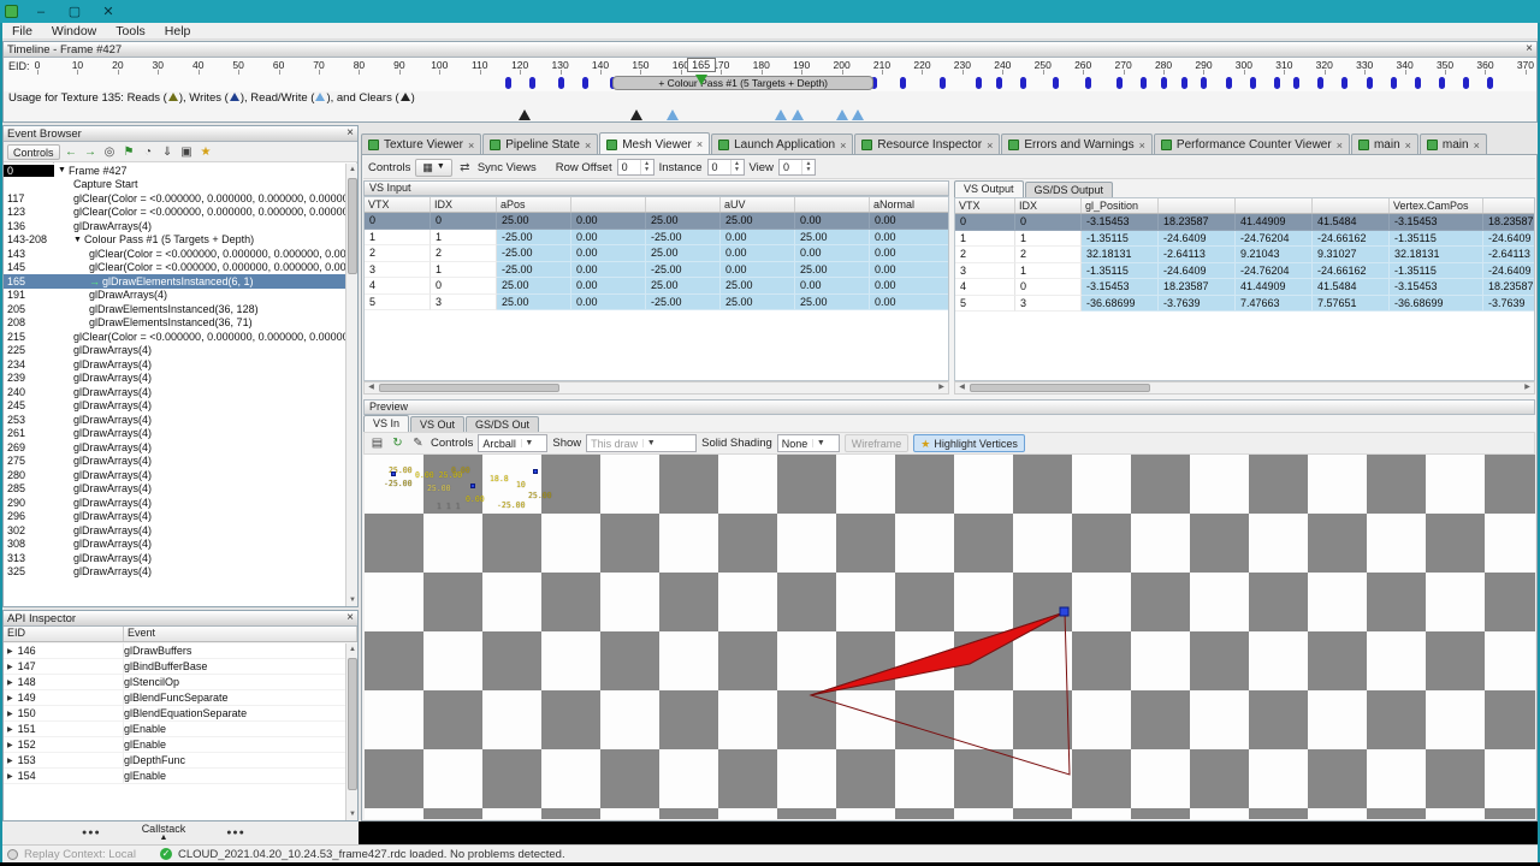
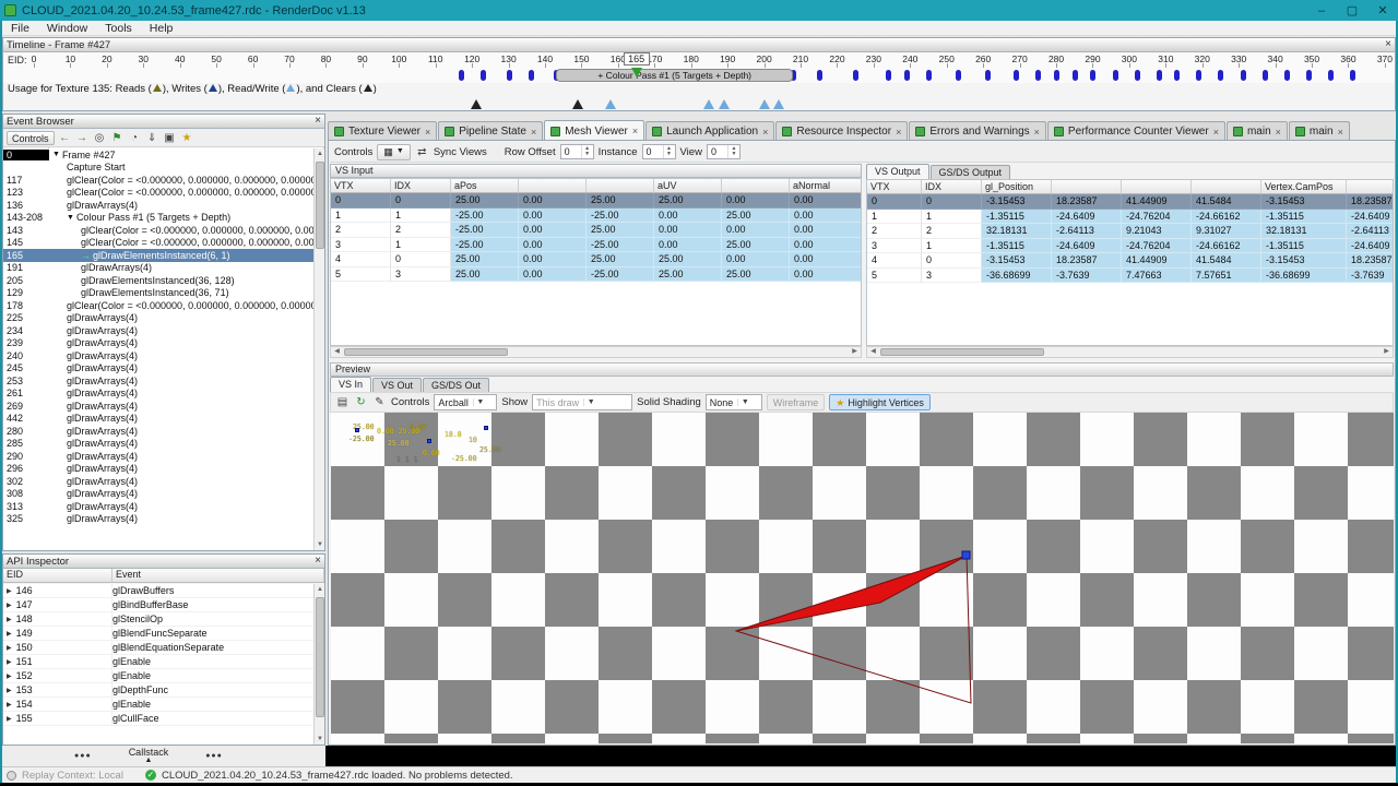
+ CLOUD_2021.04.20_10.24.53_frame427.rdc - RenderDoc v1.13
  –
  ▢
  ✕
  File
  Window
  Tools
  Help
  Timeline - Frame #427
  ×
  EID:
  0
  10
  20
  30
  40
  50
  60
  70
  80
  90
  100
  110
  120
  130
  140
  150
  180
  190
  200
  210
  220
  230
  240
  250
  260
  270
  280
  290
  300
  310
  320
  330
  340
  350
  360
  370
  165
  + Colour Pass #1 (5 Targets + Depth)
  Usage for Texture 135: Reads ( ), Writes ( ), Read/Write ( ), and Clears ( )
  Event Browser
  ×
  Controls
  ←
  →
  ◎
  ⚑
  ◔
  ⇓
  ▣
  ★
  0
  Frame #427
  Capture Start
  117
  glClear(Color = <0.000000, 0.000000, 0.000000, 0.0000
  123
  glClear(Color = <0.000000, 0.000000, 0.000000, 0.0000
  136
  glDrawArrays(4)
  143-208
  Colour Pass #1 (5 Targets + Depth)
  143
  glClear(Color = <0.000000, 0.000000, 0.000000, 0.00
  145
  glClear(Color = <0.000000, 0.000000, 0.000000, 0.00
  165
  →
  glDrawElementsInstanced(6, 1)
  191
  glDrawArrays(4)
  205
  glDrawElementsInstanced(36, 128)
- 208
+ 129
  glDrawElementsInstanced(36, 71)
- 215
+ 178
  glClear(Color = <0.000000, 0.000000, 0.000000, 0.0000
  225
  glDrawArrays(4)
  234
  glDrawArrays(4)
  239
  glDrawArrays(4)
  240
  glDrawArrays(4)
  245
  glDrawArrays(4)
  253
  glDrawArrays(4)
  261
  glDrawArrays(4)
  269
  glDrawArrays(4)
- 275
+ 442
  glDrawArrays(4)
  280
  glDrawArrays(4)
  285
  glDrawArrays(4)
  290
  glDrawArrays(4)
  296
  glDrawArrays(4)
  302
  glDrawArrays(4)
  308
  glDrawArrays(4)
  313
  glDrawArrays(4)
  325
  glDrawArrays(4)
  API Inspector
  ×
  EID
  Event
  146
  glDrawBuffers
  147
  glBindBufferBase
  148
  glStencilOp
  149
  glBlendFuncSeparate
  150
  glBlendEquationSeparate
  151
  glEnable
  152
  glEnable
  153
  glDepthFunc
  154
  glEnable
+ 155
+ glCullFace
  Callstack
  Texture Viewer
  ×
  Pipeline State
  ×
  Mesh Viewer
  ×
  Launch Application
  ×
  Resource Inspector
  ×
  Errors and Warnings
  ×
  Performance Counter Viewer
  ×
  main
  ×
  main
  ×
  Controls
  ▦
  ⇄
  Sync Views
  Row Offset
  0
  Instance
  0
  View
  0
  VS Input
  VTX
  IDX
  aPos
  aUV
  aNormal
  0
  0
  25.00
  0.00
  25.00
  25.00
  0.00
  0.00
  1
  1
  -25.00
  0.00
  -25.00
  0.00
  25.00
  0.00
  2
  2
  -25.00
  0.00
  25.00
  0.00
  0.00
  0.00
  3
  1
  -25.00
  0.00
  -25.00
  0.00
  25.00
  0.00
  4
  0
  25.00
  0.00
  25.00
  25.00
  0.00
  0.00
  5
  3
  25.00
  0.00
  -25.00
  25.00
  25.00
  0.00
  VS Output
  GS/DS Output
  VTX
  IDX
  gl_Position
  Vertex.CamPos
  0
  0
  -3.15453
  18.23587
  41.44909
  41.5484
  -3.15453
  18.23587
  1
  1
  -1.35115
  -24.6409
  -24.76204
  -24.66162
  -1.35115
  -24.6409
  2
  2
  32.18131
  -2.64113
  9.21043
  9.31027
  32.18131
  -2.64113
  3
  1
  -1.35115
  -24.6409
  -24.76204
  -24.66162
  -1.35115
  -24.6409
  4
  0
  -3.15453
  18.23587
  41.44909
  41.5484
  -3.15453
  18.23587
  5
  3
  -36.68699
  -3.7639
  7.47663
  7.57651
  -36.68699
  -3.7639
  Preview
  VS In
  VS Out
  GS/DS Out
  ▤
  ↻
  ✎
  Controls
  Arcball
  Show
  This draw
  Solid Shading
  None
  Wireframe
  ★
  Highlight Vertices
  25.00
  0.00 25.00
  -25.00
  25.00
  0.00
  18.8
  10
  25.00
  0.00
  -25.00
  Replay Context: Local
  ✓
  CLOUD_2021.04.20_10.24.53_frame427.rdc loaded. No problems detected.
